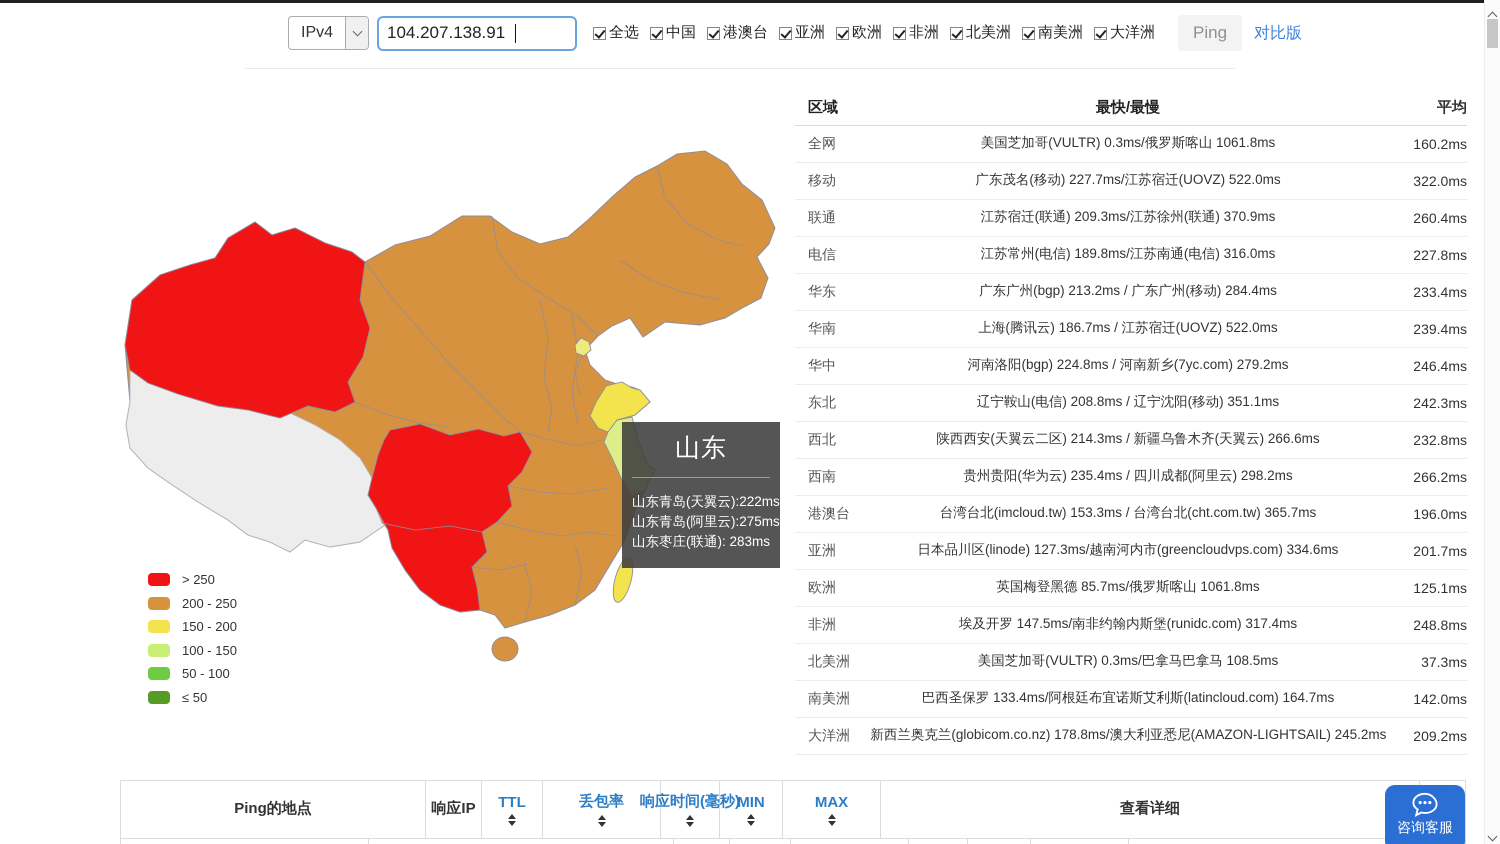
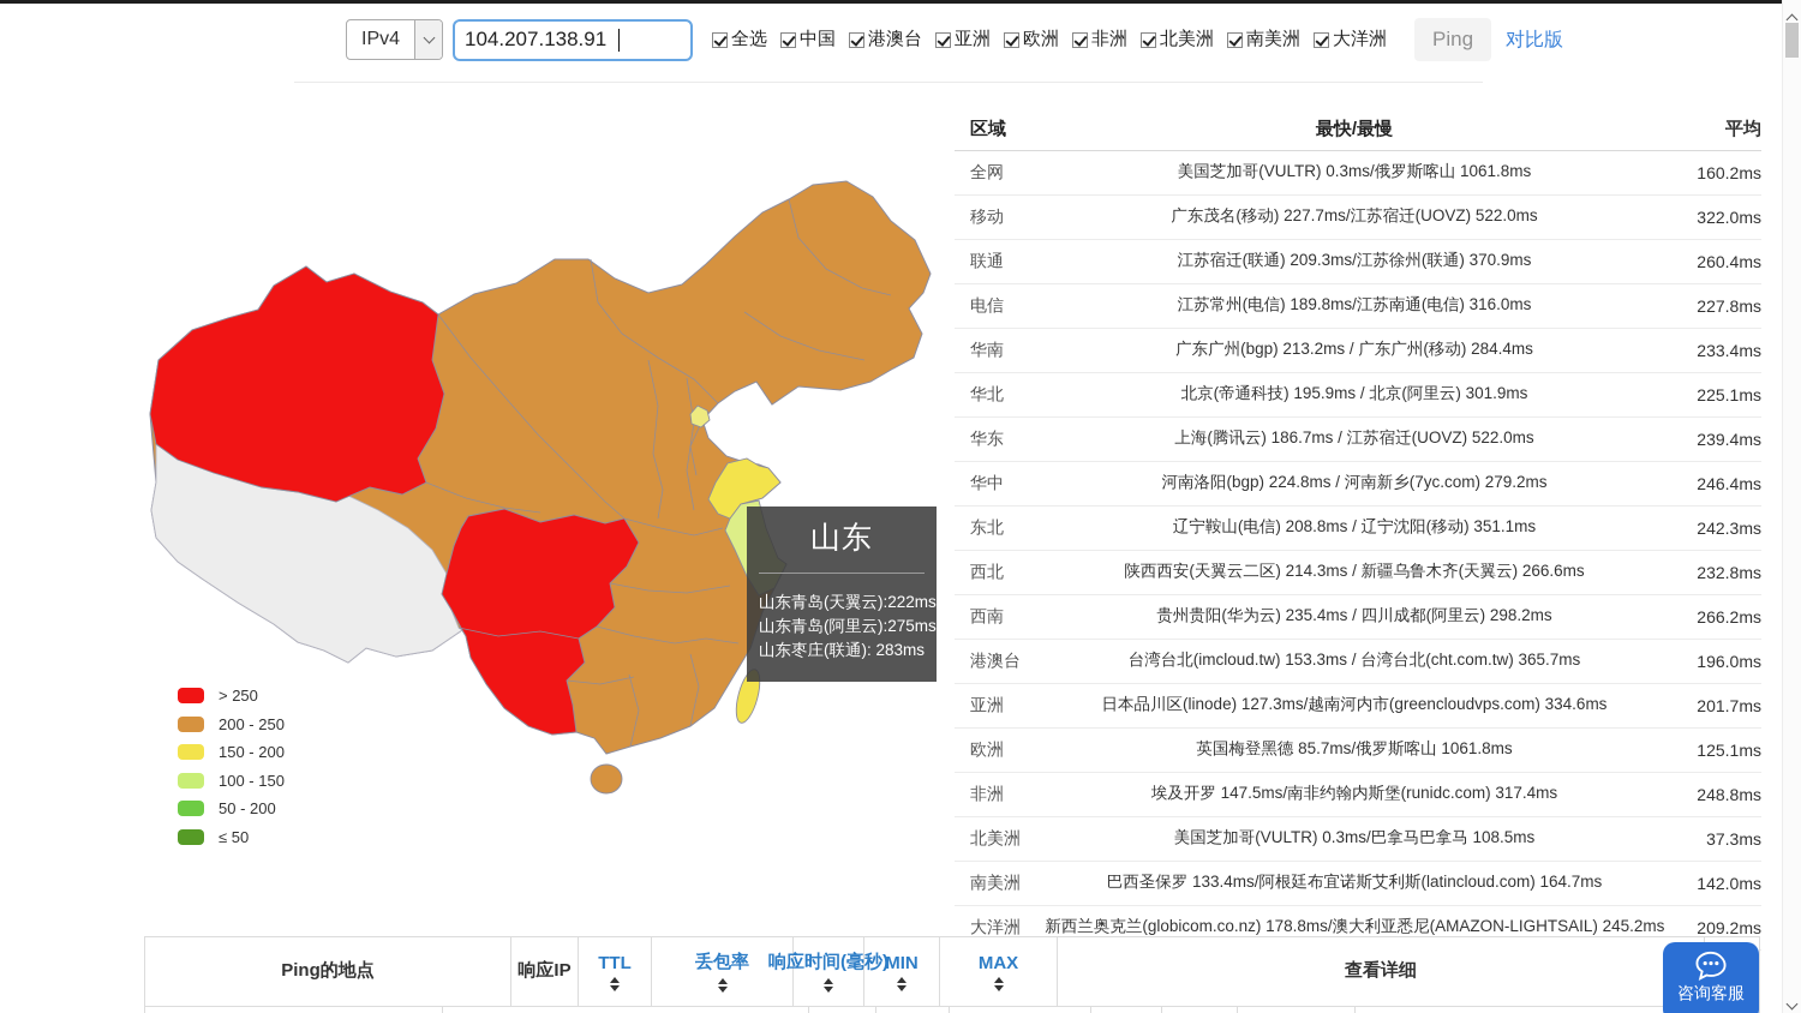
  IPv4
  104.207.138.91
  全选
  中国
  港澳台
  亚洲
  欧洲
  非洲
  北美洲
  南美洲
  大洋洲
  Ping
  对比版
  > 250
  200 - 250
  150 - 200
  100 - 150
- 50 - 100
+ 50 - 200
  ≤ 50
  山东
  山东青岛(天翼云):
  222ms
  山东青岛(阿里云):
  275ms
  山东枣庄(联通):
  283ms
  区域
  最快/最慢
  平均
  全网
  美国芝加哥(VULTR) 0.3ms/俄罗斯喀山 1061.8ms
  160.2ms
  移动
  广东茂名(移动) 227.7ms/江苏宿迁(UOVZ) 522.0ms
  322.0ms
  联通
  江苏宿迁(联通) 209.3ms/江苏徐州(联通) 370.9ms
  260.4ms
  电信
  江苏常州(电信) 189.8ms/江苏南通(电信) 316.0ms
  227.8ms
- 华东
+ 华南
  广东广州(bgp) 213.2ms / 广东广州(移动) 284.4ms
  233.4ms
+ 华北
+ 北京(帝通科技) 195.9ms / 北京(阿里云) 301.9ms
+ 225.1ms
- 华南
+ 华东
  上海(腾讯云) 186.7ms / 江苏宿迁(UOVZ) 522.0ms
  239.4ms
  华中
  河南洛阳(bgp) 224.8ms / 河南新乡(7yc.com) 279.2ms
  246.4ms
  东北
  辽宁鞍山(电信) 208.8ms / 辽宁沈阳(移动) 351.1ms
  242.3ms
  西北
  陕西西安(天翼云二区) 214.3ms / 新疆乌鲁木齐(天翼云) 266.6ms
  232.8ms
  西南
  贵州贵阳(华为云) 235.4ms / 四川成都(阿里云) 298.2ms
  266.2ms
  港澳台
  台湾台北(imcloud.tw) 153.3ms / 台湾台北(cht.com.tw) 365.7ms
  196.0ms
  亚洲
  日本品川区(linode) 127.3ms/越南河内市(greencloudvps.com) 334.6ms
  201.7ms
  欧洲
  英国梅登黑德 85.7ms/俄罗斯喀山 1061.8ms
  125.1ms
  非洲
  埃及开罗 147.5ms/南非约翰内斯堡(runidc.com) 317.4ms
  248.8ms
  北美洲
  美国芝加哥(VULTR) 0.3ms/巴拿马巴拿马 108.5ms
  37.3ms
  南美洲
  巴西圣保罗 133.4ms/阿根廷布宜诺斯艾利斯(latincloud.com) 164.7ms
  142.0ms
  大洋洲
  新西兰奥克兰(globicom.co.nz) 178.8ms/澳大利亚悉尼(AMAZON-LIGHTSAIL) 245.2ms
  209.2ms
  Ping的地点
  响应IP
  TTL
  丢包率
  响应时间(毫秒)
  MIN
  MAX
  查看详细
  咨询客服
